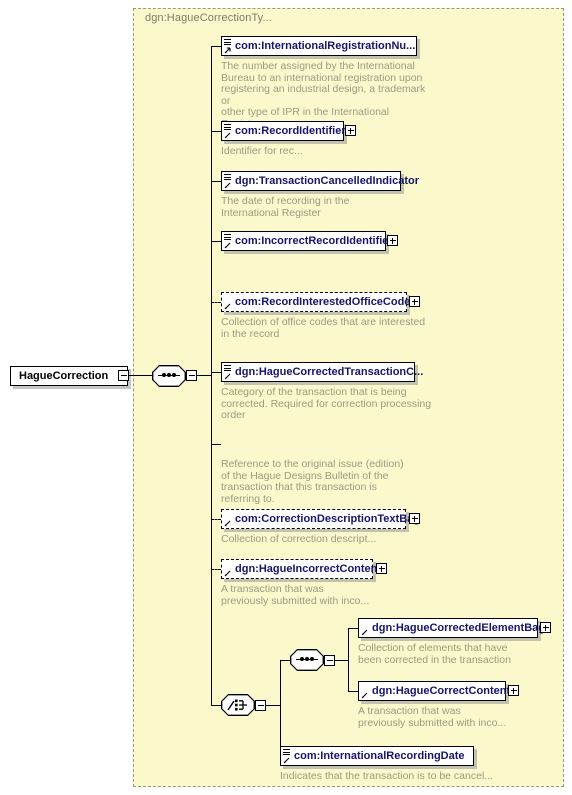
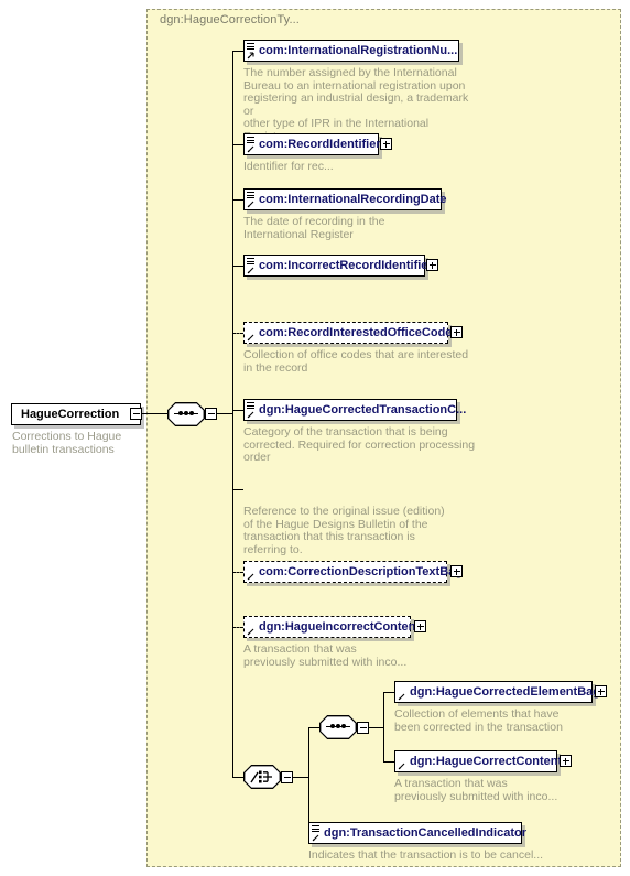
  dgn:HagueCorrectionTy...
  HagueCorrection
+ Corrections to Hague
+ bulletin transactions
  com:InternationalRegistrationNu...
  The number assigned by the International
  Bureau to an international registration upon
  registering an industrial design, a trademark or
  other type of IPR in the International
  com:RecordIdentifier
  Identifier for rec...
- dgn:TransactionCancelledIndicator
+ com:InternationalRecordingDate
  The date of recording in the
  International Register
  com:IncorrectRecordIdentifie
  com:RecordInterestedOfficeCode
  Collection of office codes that are interested
  in the record
  dgn:HagueCorrectedTransactionC...
  Category of the transaction that is being
  corrected. Required for correction processing
  order
  Reference to the original issue (edition)
  of the Hague Designs Bulletin of the
  transaction that this transaction is
  referring to.
  com:CorrectionDescriptionTextB
- Collection of correction descript...
  dgn:HagueIncorrectConten
  A transaction that was
  previously submitted with inco...
  dgn:HagueCorrectedElementBa
  Collection of elements that have
  been corrected in the transaction
  dgn:HagueCorrectConten
  A transaction that was
  previously submitted with inco...
- com:InternationalRecordingDate
+ dgn:TransactionCancelledIndicator
  Indicates that the transaction is to be cancel...
